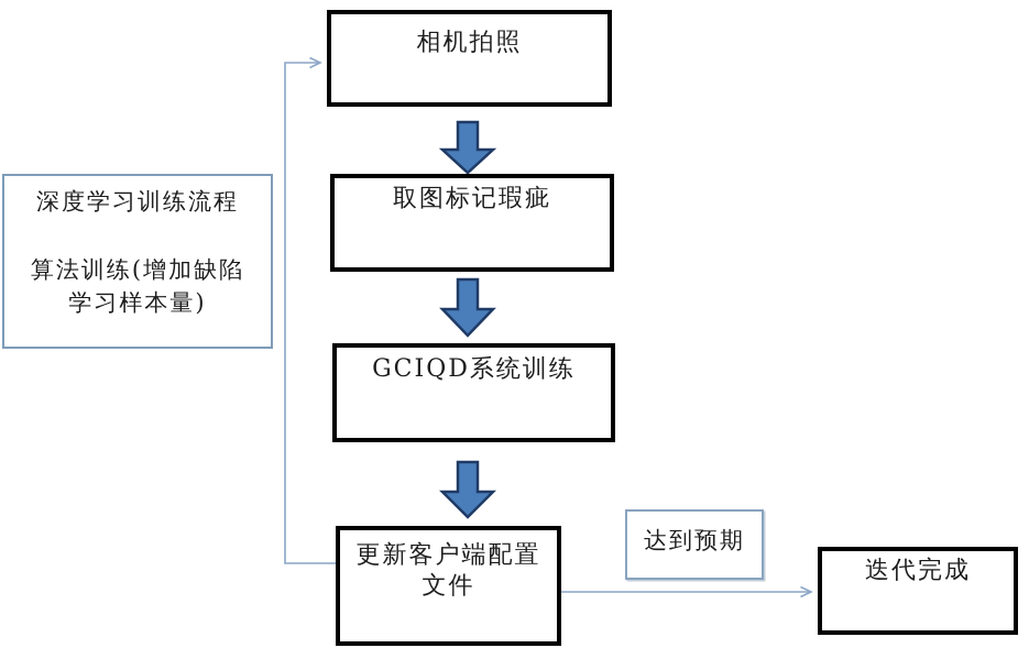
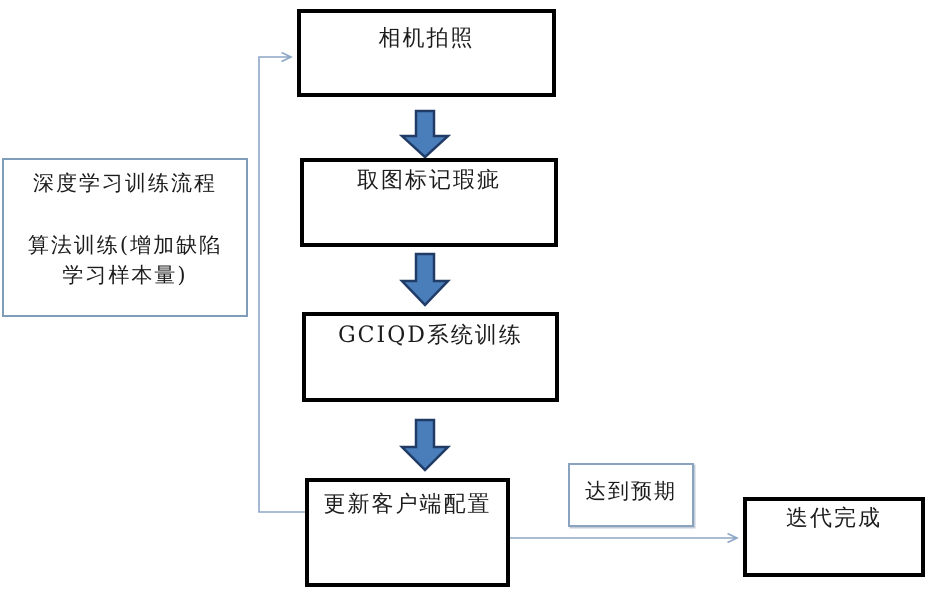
  深度学习训练流程
  算法训练(增加缺陷
  学习样本量)
  相机拍照
  取图标记瑕疵
  GCIQD系统训练
  更新客户端配置
- 文件
  迭代完成
  达到预期
